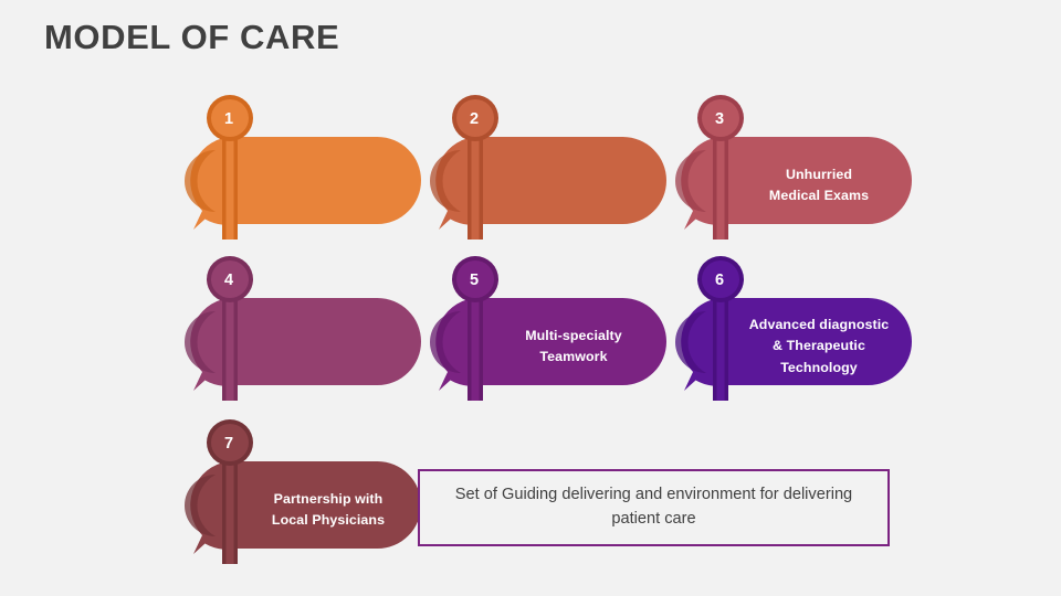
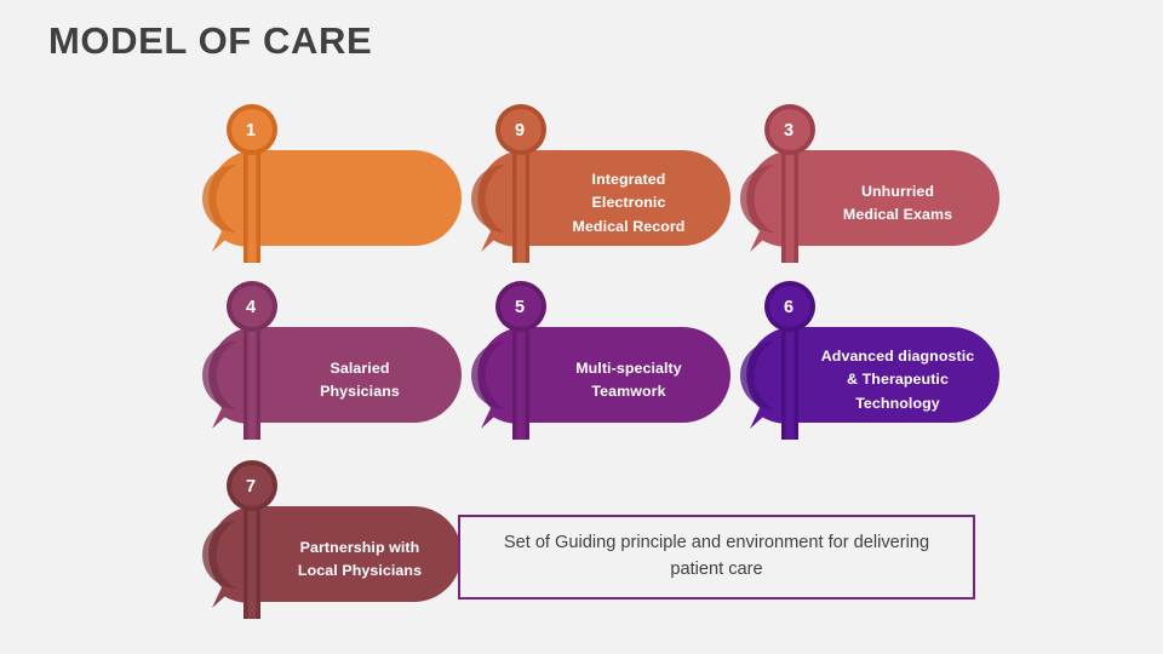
  MODEL OF CARE
  1
- 2
+ 9
+ Integrated
+ Electronic
+ Medical Record
  3
  Unhurried
  Medical Exams
  4
+ Salaried
+ Physicians
  5
  Multi-specialty
  Teamwork
  6
  Advanced diagnostic
  & Therapeutic
  Technology
  7
  Partnership with
  Local Physicians
- Set of Guiding delivering and environment for delivering patient care
+ Set of Guiding principle and environment for delivering patient care
